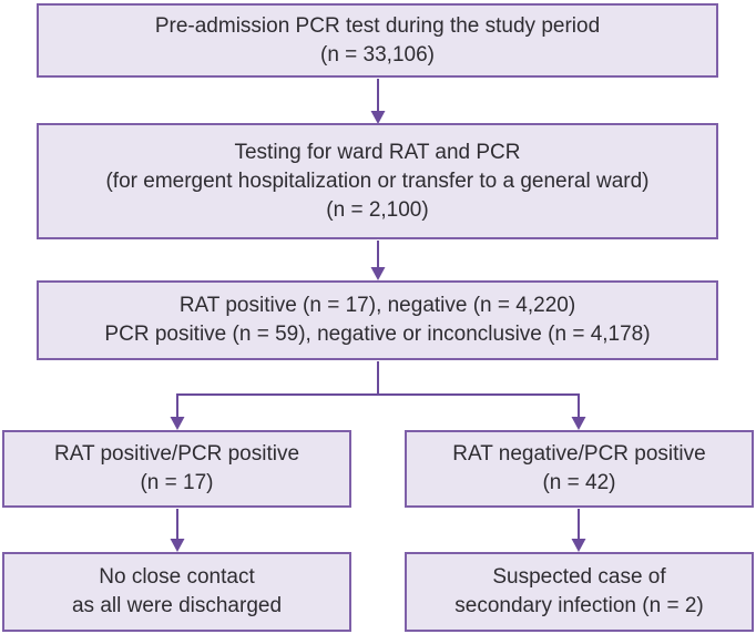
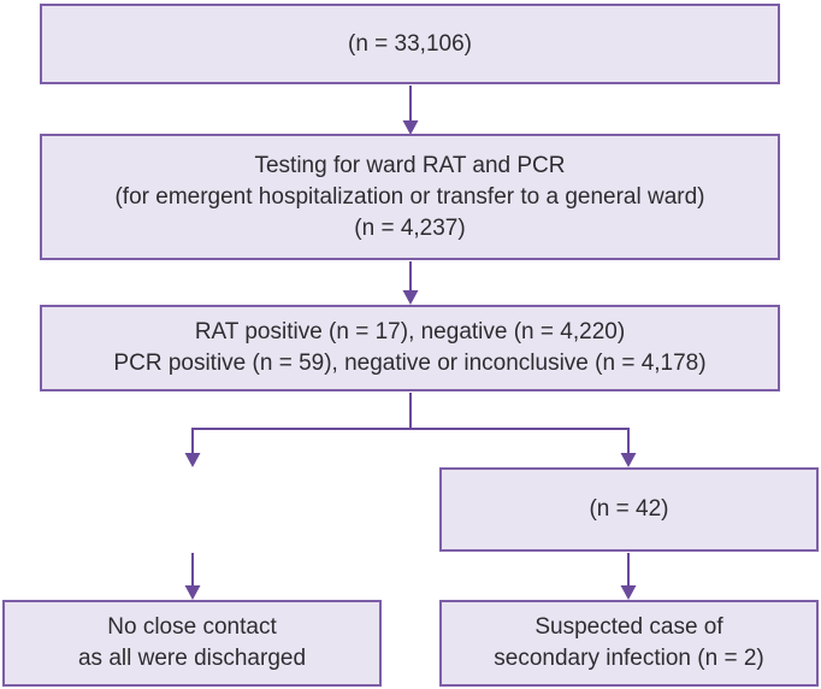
- Pre-admission PCR test during the study period
  (n = 33,106)
  Testing for ward RAT and PCR
  (for emergent hospitalization or transfer to a general ward)
- (n = 2,100)
+ (n = 4,237)
  RAT positive (n = 17), negative (n = 4,220)
  PCR positive (n = 59), negative or inconclusive (n = 4,178)
- RAT positive/PCR positive
- (n = 17)
- RAT negative/PCR positive
  (n = 42)
  No close contact
  as all were discharged
  Suspected case of
  secondary infection (n = 2)
